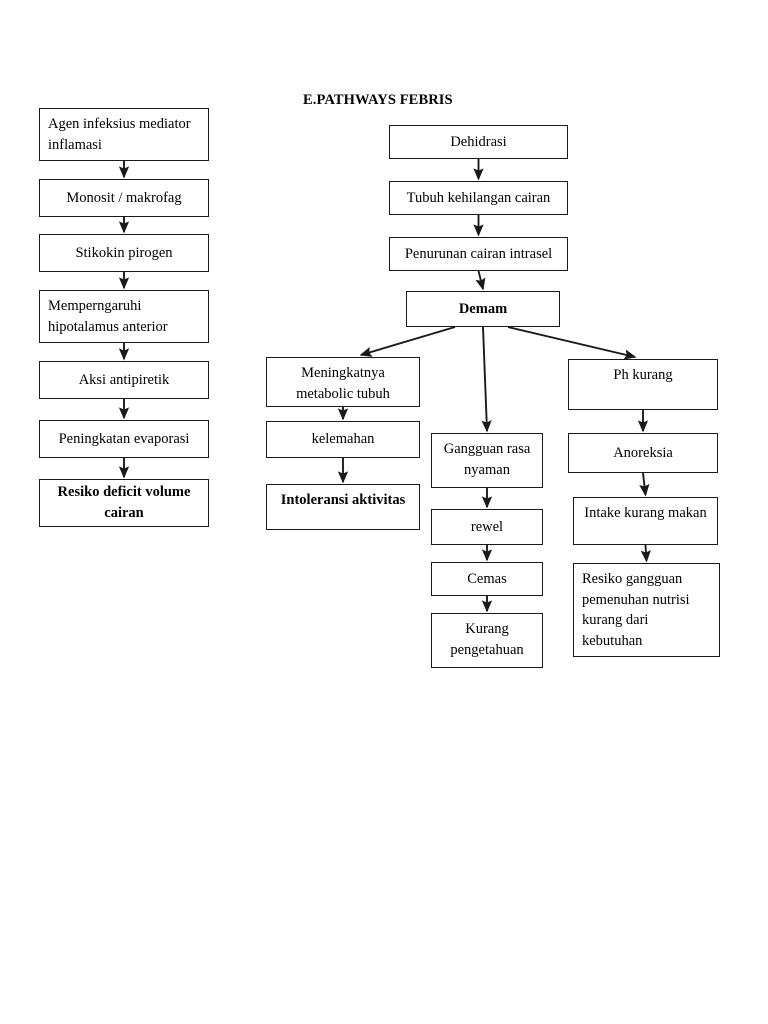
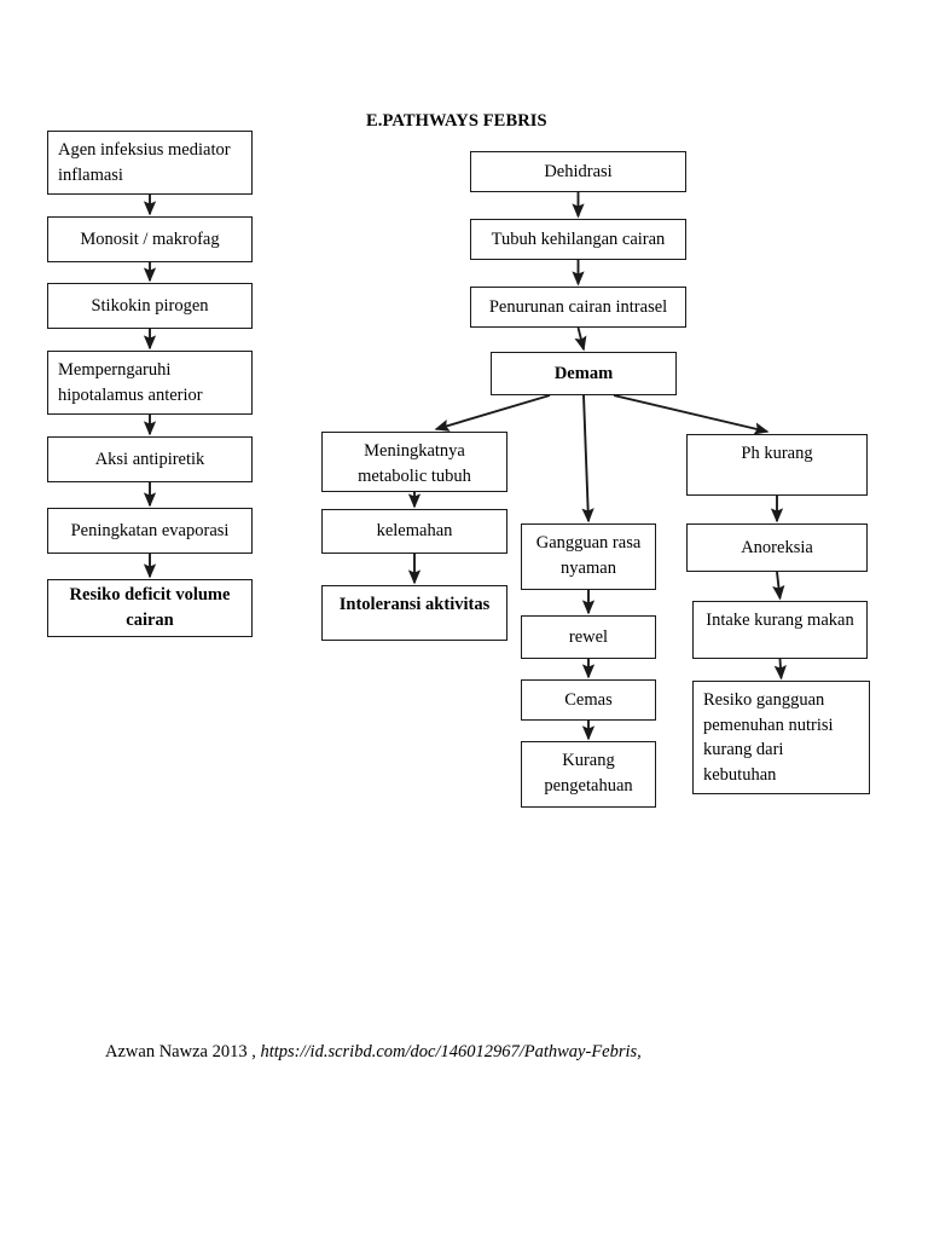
  E.PATHWAYS FEBRIS
  Agen infeksius mediator inflamasi
  Monosit / makrofag
  Stikokin pirogen
  Memperngaruhi hipotalamus anterior
  Aksi antipiretik
  Peningkatan evaporasi
  Resiko deficit volume cairan
  Dehidrasi
  Tubuh kehilangan cairan
  Penurunan cairan intrasel
  Demam
  Meningkatnya metabolic tubuh
  kelemahan
  Intoleransi aktivitas
  Gangguan rasa nyaman
  rewel
  Cemas
  Kurang pengetahuan
  Ph kurang
  Anoreksia
  Intake kurang makan
  Resiko gangguan pemenuhan nutrisi kurang dari kebutuhan
+ Azwan Nawza 2013 , https://id.scribd.com/doc/146012967/Pathway-Febris,
